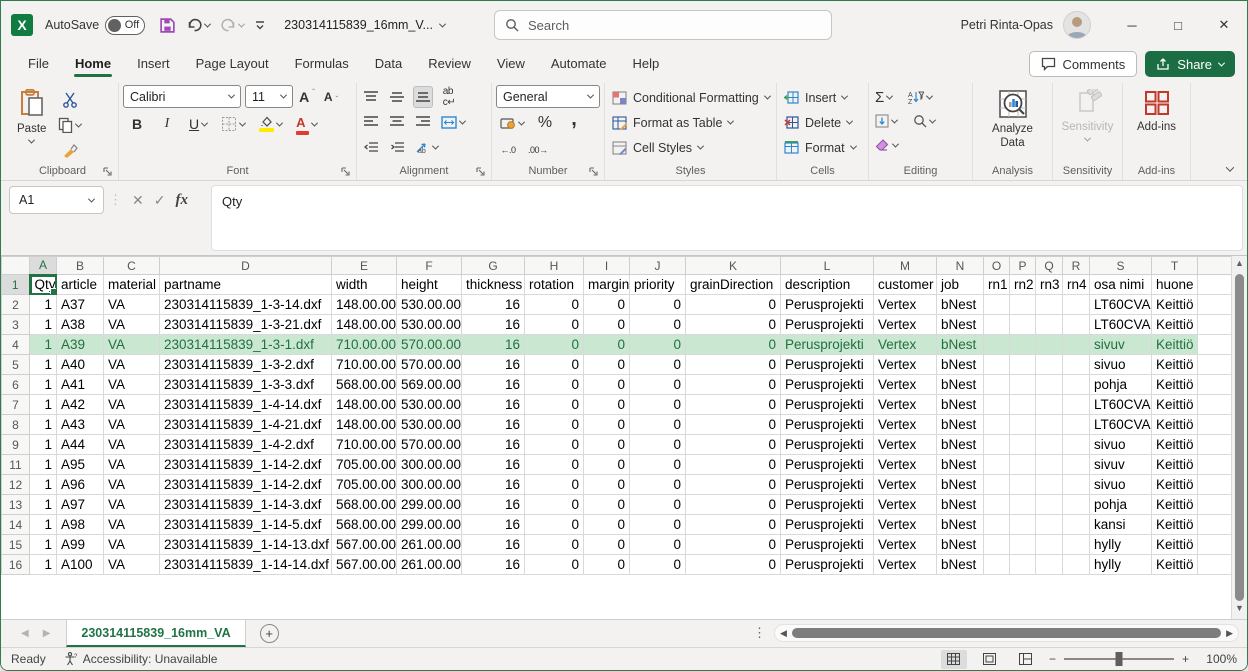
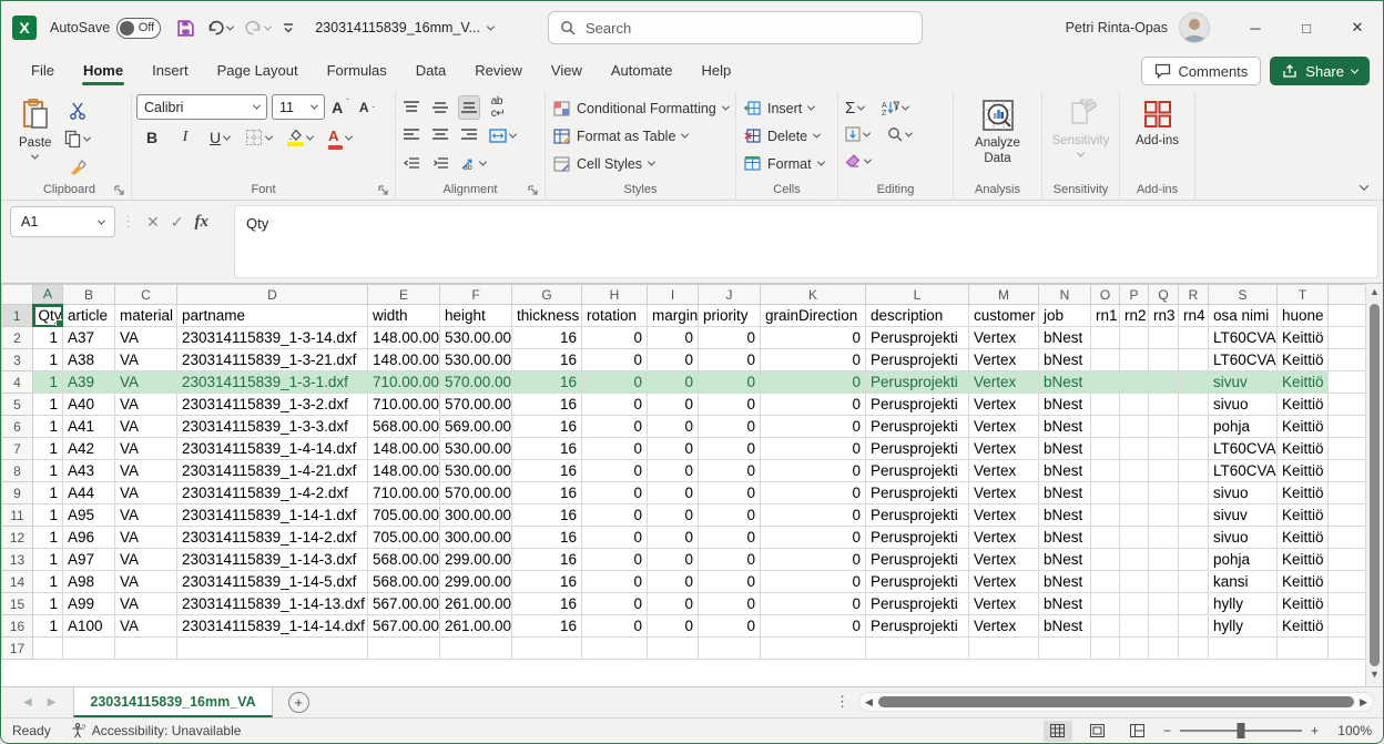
  X
  AutoSave
  Off
  230314115839_16mm_V...
  Search
  Petri Rinta-Opas
  ─
  □
  ✕
  File
  Home
  Insert
  Page Layout
  Formulas
  Data
  Review
  View
  Automate
  Help
  Comments
  Share
  Paste
  Clipboard
  Calibri
  11
  A
  ˆ
  A
  ˇ
  B
  I
  U
  A
  Font
  ab
  c↵
  Alignment
- General
- %
- ,
- ←.0
- .00→
- Number
  Conditional Formatting
  Format as Table
  Cell Styles
  Styles
  Insert
  Delete
  Format
  Cells
  Σ
  Editing
  Analyze Data
  Analysis
  Sensitivity
  Sensitivity
  Add-ins
  Add-ins
  Qty
  A1
  ⋮
  ✕
  ✓
  fx
  	A	B	C	D	E	F	G	H	I	J	K	L	M	N	O	P	Q	R	S	T
  1	Qty	article	material	partname	width	height	thickness	rotation	margin	priority	grainDirection	description	customer	job	rn1	rn2	rn3	rn4	osa nimi	huone
  2	1	A37	VA	230314115839_1-3-14.dxf	148.00.00	530.00.00	16	0	0	0	0	Perusprojekti	Vertex	bNest					LT60CVA	Keittiö
  3	1	A38	VA	230314115839_1-3-21.dxf	148.00.00	530.00.00	16	0	0	0	0	Perusprojekti	Vertex	bNest					LT60CVA	Keittiö
  4	1	A39	VA	230314115839_1-3-1.dxf	710.00.00	570.00.00	16	0	0	0	0	Perusprojekti	Vertex	bNest					sivuv	Keittiö
  5	1	A40	VA	230314115839_1-3-2.dxf	710.00.00	570.00.00	16	0	0	0	0	Perusprojekti	Vertex	bNest					sivuo	Keittiö
  6	1	A41	VA	230314115839_1-3-3.dxf	568.00.00	569.00.00	16	0	0	0	0	Perusprojekti	Vertex	bNest					pohja	Keittiö
  7	1	A42	VA	230314115839_1-4-14.dxf	148.00.00	530.00.00	16	0	0	0	0	Perusprojekti	Vertex	bNest					LT60CVA	Keittiö
  8	1	A43	VA	230314115839_1-4-21.dxf	148.00.00	530.00.00	16	0	0	0	0	Perusprojekti	Vertex	bNest					LT60CVA	Keittiö
  9	1	A44	VA	230314115839_1-4-2.dxf	710.00.00	570.00.00	16	0	0	0	0	Perusprojekti	Vertex	bNest					sivuo	Keittiö
- 11	1	A95	VA	230314115839_1-14-2.dxf	705.00.00	300.00.00	16	0	0	0	0	Perusprojekti	Vertex	bNest					sivuv	Keittiö
+ 11	1	A95	VA	230314115839_1-14-1.dxf	705.00.00	300.00.00	16	0	0	0	0	Perusprojekti	Vertex	bNest					sivuv	Keittiö
  12	1	A96	VA	230314115839_1-14-2.dxf	705.00.00	300.00.00	16	0	0	0	0	Perusprojekti	Vertex	bNest					sivuo	Keittiö
  13	1	A97	VA	230314115839_1-14-3.dxf	568.00.00	299.00.00	16	0	0	0	0	Perusprojekti	Vertex	bNest					pohja	Keittiö
  14	1	A98	VA	230314115839_1-14-5.dxf	568.00.00	299.00.00	16	0	0	0	0	Perusprojekti	Vertex	bNest					kansi	Keittiö
  15	1	A99	VA	230314115839_1-14-13.dxf	567.00.00	261.00.00	16	0	0	0	0	Perusprojekti	Vertex	bNest					hylly	Keittiö
  16	1	A100	VA	230314115839_1-14-14.dxf	567.00.00	261.00.00	16	0	0	0	0	Perusprojekti	Vertex	bNest					hylly	Keittiö
+ 17
  ▲
  ▼
  ◀
  ▶
  230314115839_16mm_VA
  +
  ⋮
  ◀
  ▶
  Ready
  Accessibility: Unavailable
  −
  +
  100%
